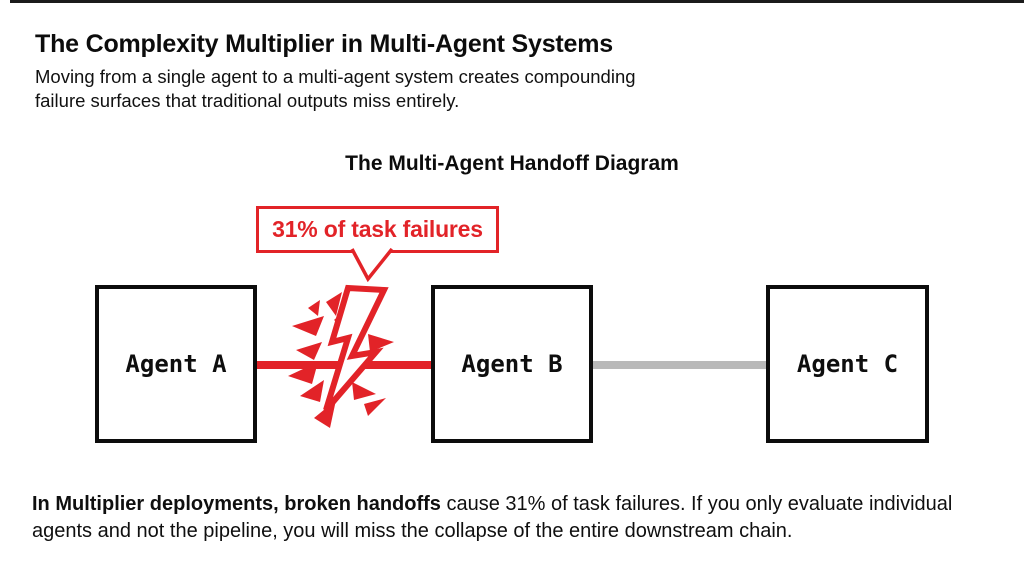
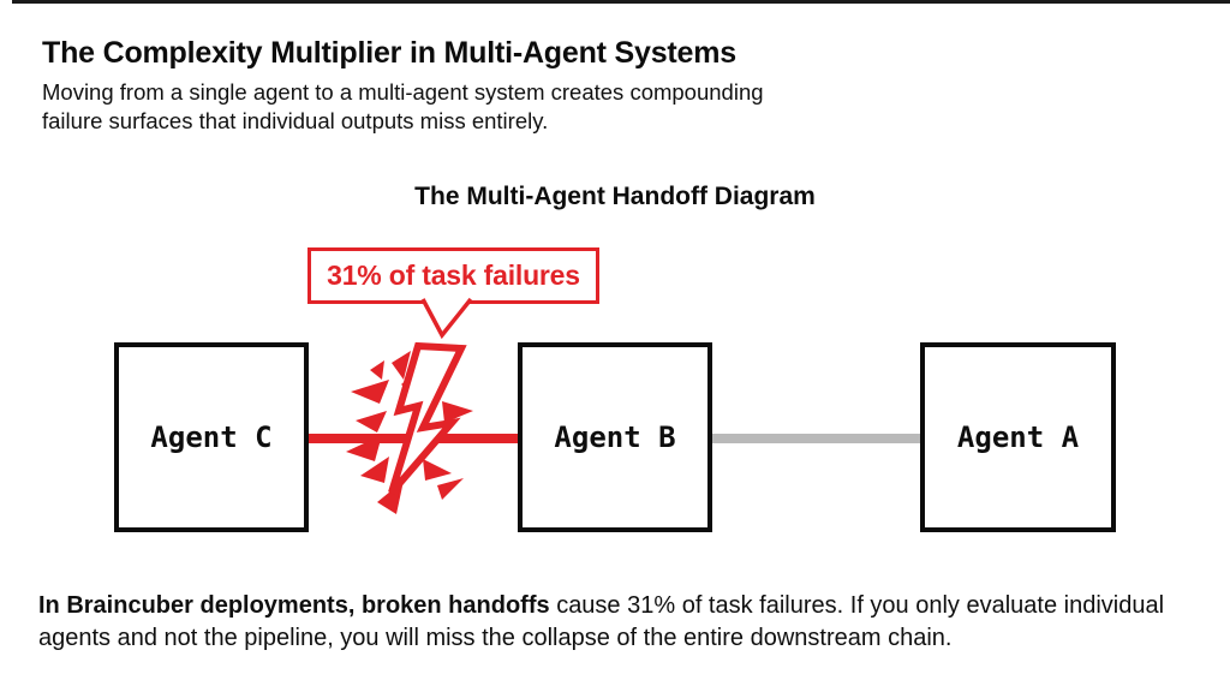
  The Complexity Multiplier in Multi-Agent Systems
- Moving from a single agent to a multi-agent system creates compounding failure surfaces that traditional outputs miss entirely.
+ Moving from a single agent to a multi-agent system creates compounding failure surfaces that individual outputs miss entirely.
  The Multi-Agent Handoff Diagram
  31% of task failures
- Agent A
+ Agent C
  Agent B
- Agent C
+ Agent A
- In Multiplier deployments, broken handoffs cause 31% of task failures. If you only evaluate individual agents and not the pipeline, you will miss the collapse of the entire downstream chain.
+ In Braincuber deployments, broken handoffs cause 31% of task failures. If you only evaluate individual agents and not the pipeline, you will miss the collapse of the entire downstream chain.
